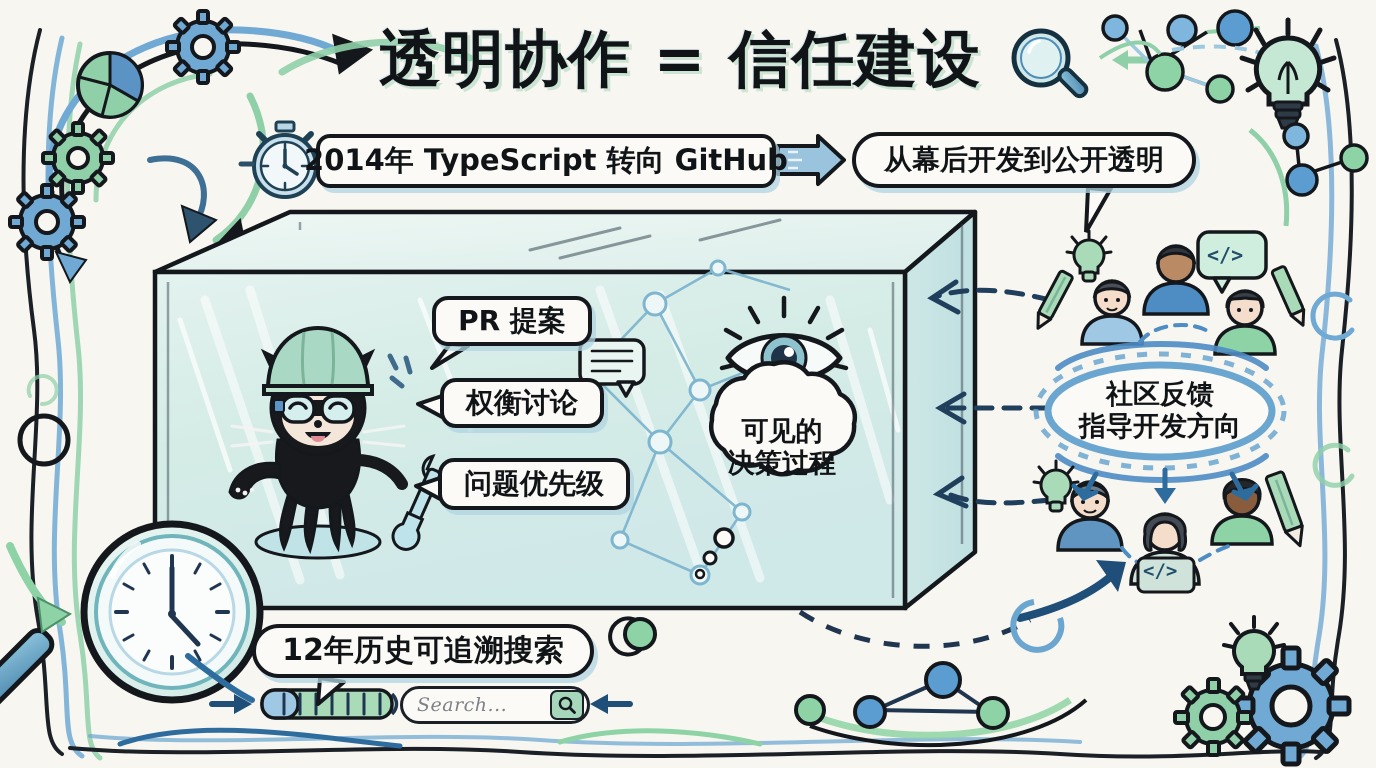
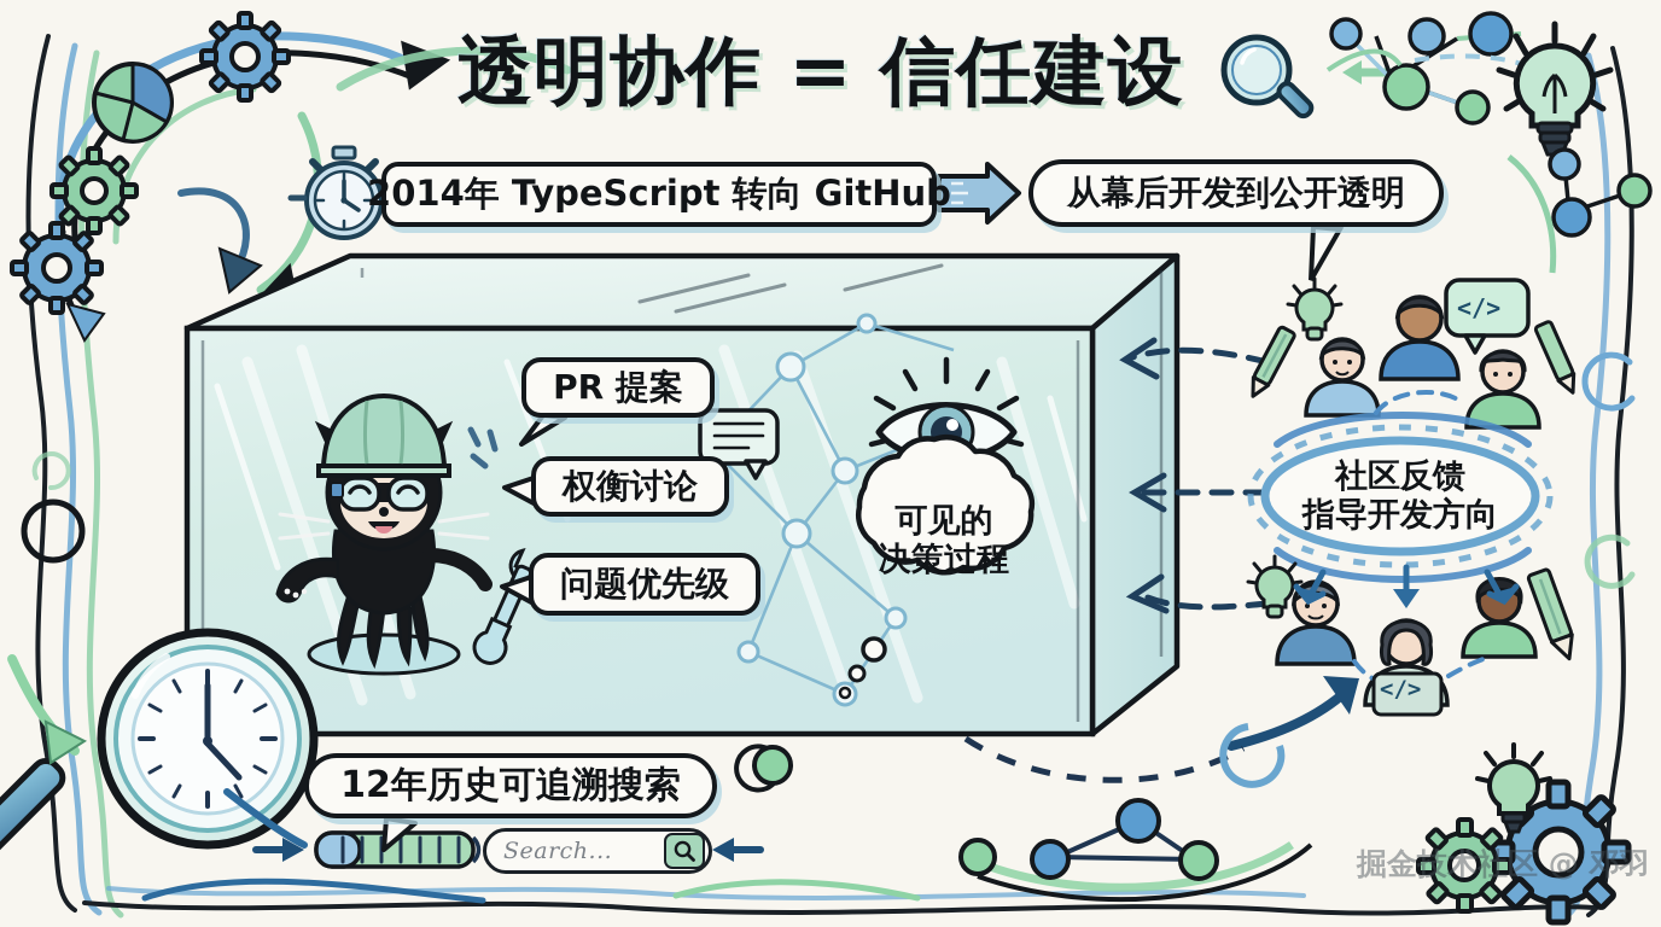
  透明协作 = 信任建设
  2014年 TypeScript 转向 GitHub
  从幕后开发到公开透明
  PR 提案
  权衡讨论
  问题优先级
  可见的
  决策过程
  社区反馈
  指导开发方向
  12年历史可追溯搜索
  </>
  </>
  Search...
+ 掘金技术社区 @ 邓羽
